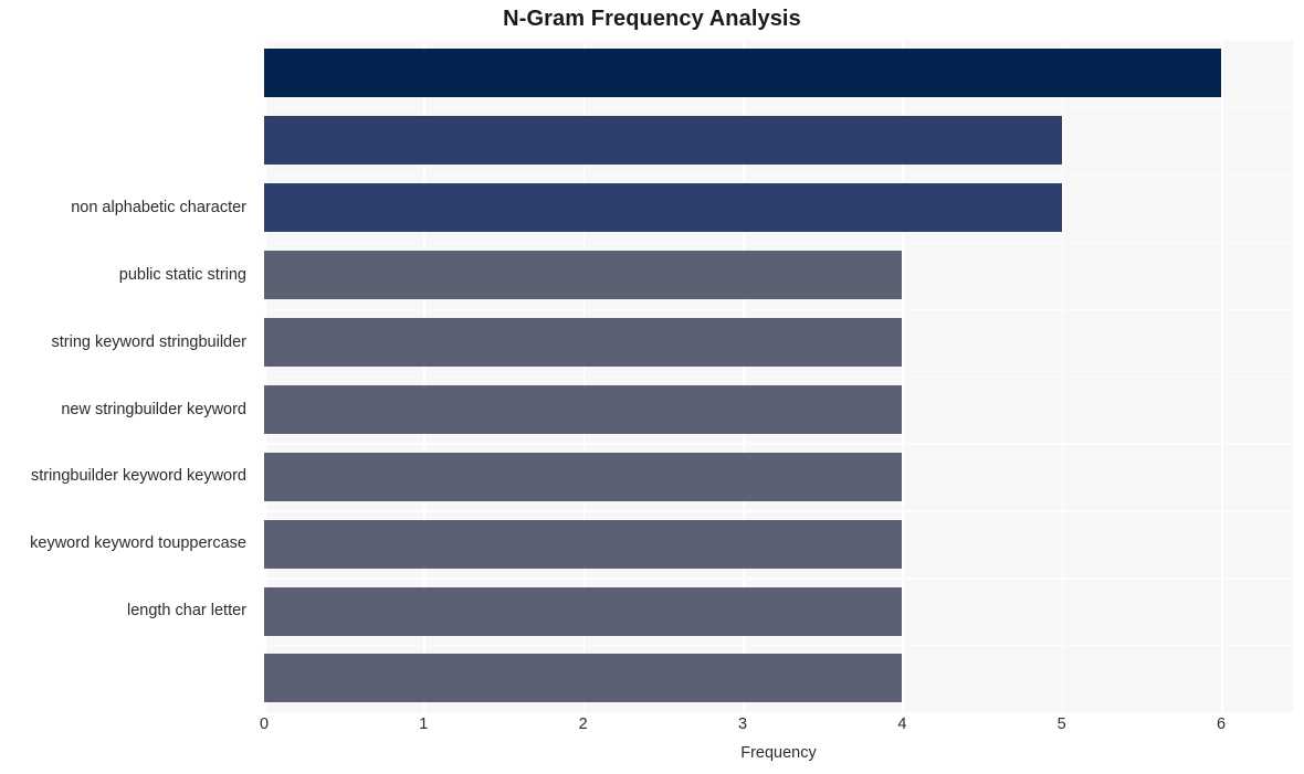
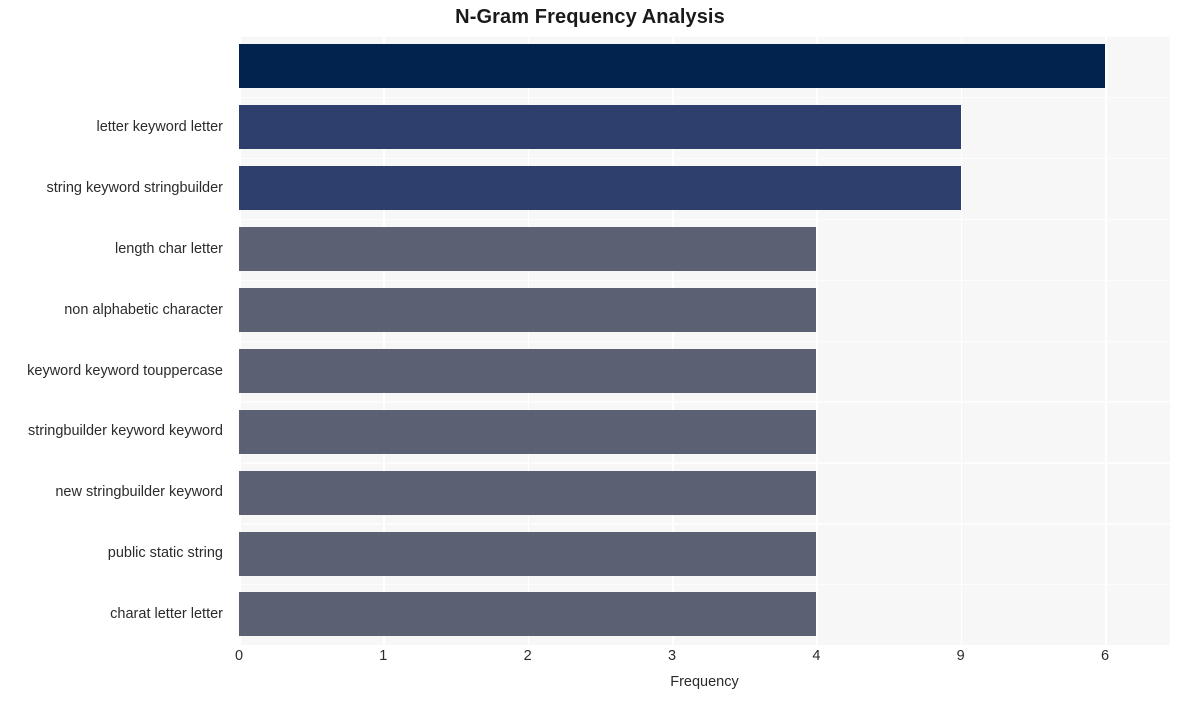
  N-Gram Frequency Analysis
+ letter keyword letter
- non alphabetic character
+ string keyword stringbuilder
- public static string
+ length char letter
- string keyword stringbuilder
+ non alphabetic character
- new stringbuilder keyword
+ keyword keyword touppercase
  stringbuilder keyword keyword
- keyword keyword touppercase
+ new stringbuilder keyword
- length char letter
+ public static string
+ charat letter letter
  0
  1
  2
  3
  4
- 5
+ 9
  6
  Frequency
